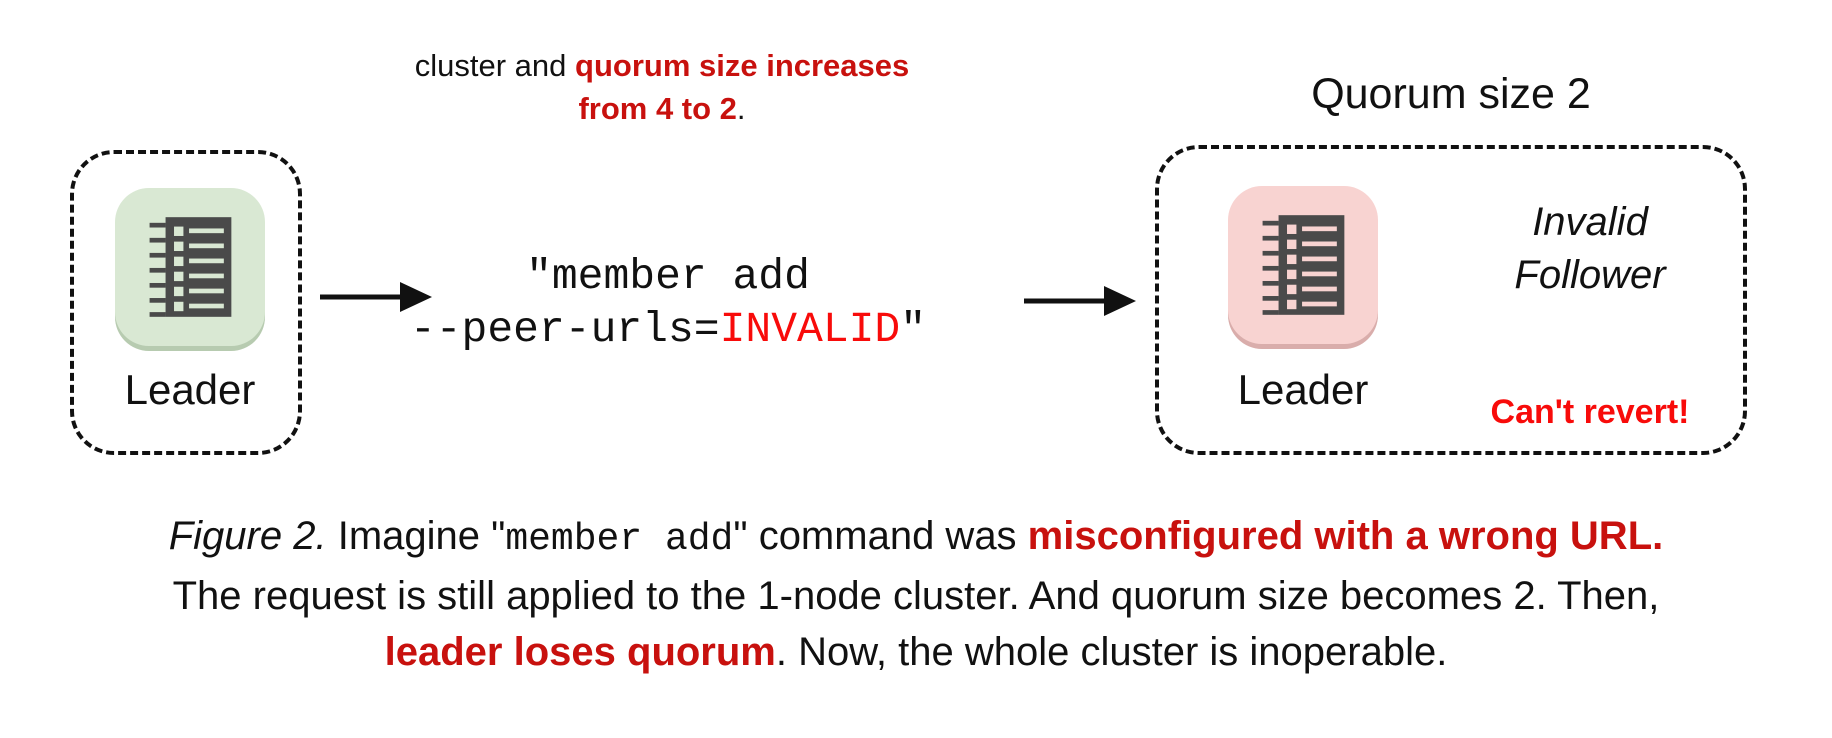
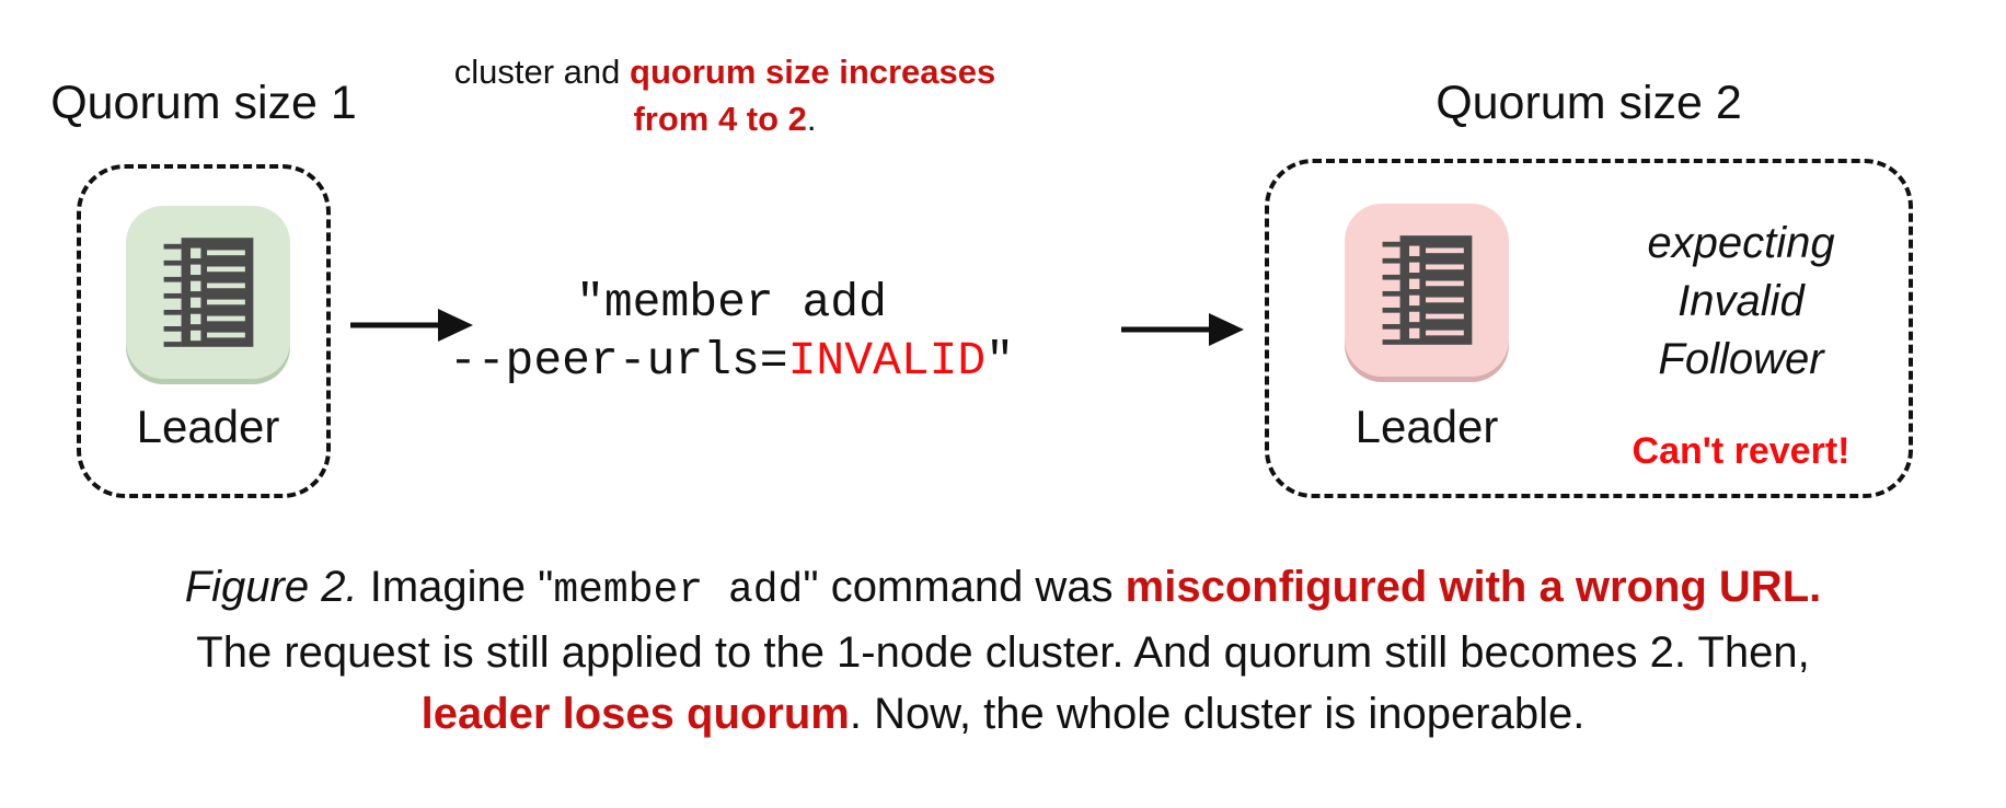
+ Quorum size 1
  Leader
  cluster and quorum size increases
  from 4 to 2.
  "member add
  --peer-urls=INVALID"
  Quorum size 2
  Leader
+ expecting
  Invalid
  Follower
  Can't revert!
  Figure 2. Imagine "member add" command was misconfigured with a wrong URL.
- The request is still applied to the 1-node cluster. And quorum size becomes 2. Then,
+ The request is still applied to the 1-node cluster. And quorum still becomes 2. Then,
  leader loses quorum. Now, the whole cluster is inoperable.
